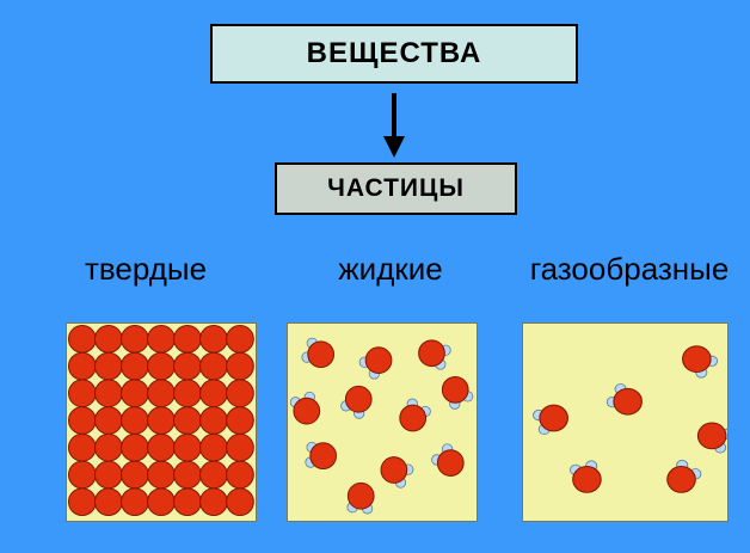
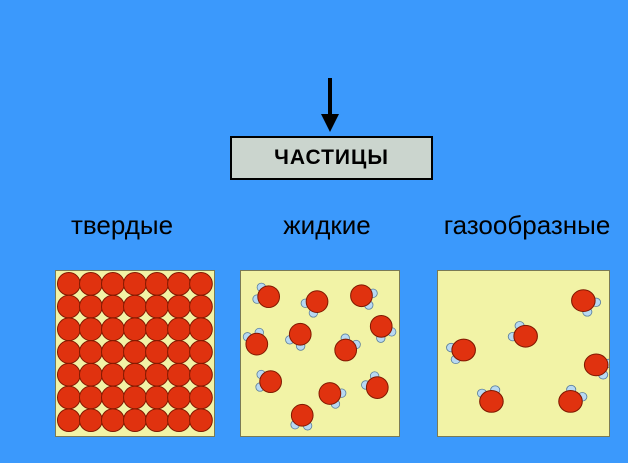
- ВЕЩЕСТВА
  ЧАСТИЦЫ
  твердые
  жидкие
  газообразные
